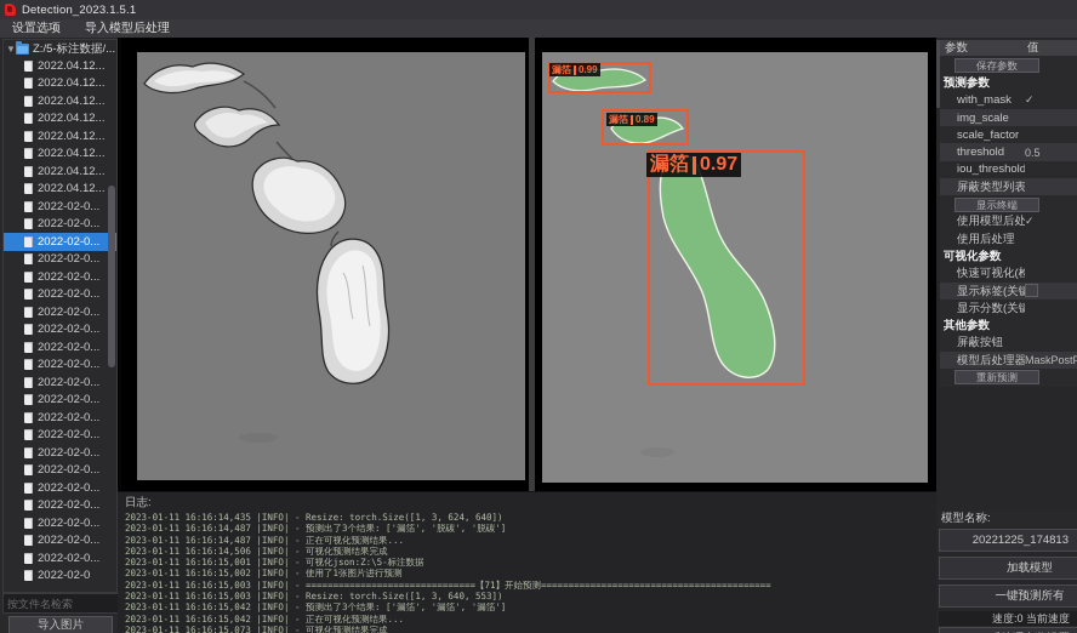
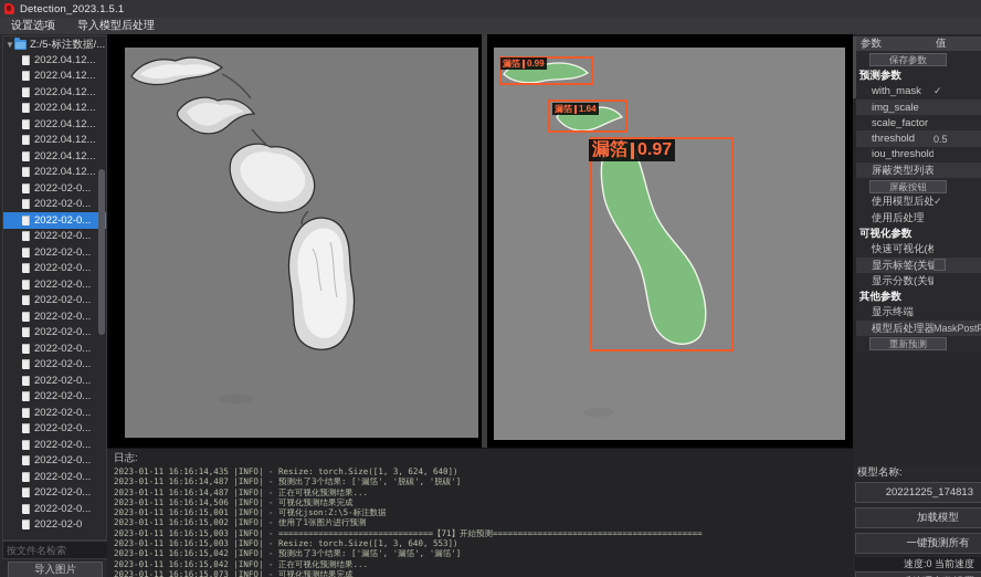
  Detection_2023.1.5.1
  设置选项
  导入模型后处理
  ▼
  Z:/5-标注数据/...
  2022.04.12...
  2022.04.12...
  2022.04.12...
  2022.04.12...
  2022.04.12...
  2022.04.12...
  2022.04.12...
  2022.04.12...
  2022-02-0...
  2022-02-0...
  2022-02-0...
  2022-02-0...
  2022-02-0...
  2022-02-0...
  2022-02-0...
  2022-02-0...
  2022-02-0...
  2022-02-0...
  2022-02-0...
  2022-02-0...
  2022-02-0...
  2022-02-0...
  2022-02-0...
  2022-02-0...
  2022-02-0...
  2022-02-0...
  2022-02-0...
  2022-02-0...
  2022-02-0...
  2022-02-0
  按文件名检索
  导入图片
  漏箔
  0.99
  漏箔
- 0.89
+ 1.64
  漏箔
  0.97
  日志:
  2023-01-11 16:16:14,435 |INFO| - Resize: torch.Size([1, 3, 624, 640])
  2023-01-11 16:16:14,487 |INFO| - 预测出了3个结果: ['漏箔', '脱碳', '脱碳']
  2023-01-11 16:16:14,487 |INFO| - 正在可视化预测结果...
  2023-01-11 16:16:14,506 |INFO| - 可视化预测结果完成
  2023-01-11 16:16:15,001 |INFO| - 可视化json:Z:\5-标注数据
  2023-01-11 16:16:15,002 |INFO| - 使用了1张图片进行预测
  2023-01-11 16:16:15,003 |INFO| - ===============================【71】开始预测==========================================
  2023-01-11 16:16:15,003 |INFO| - Resize: torch.Size([1, 3, 640, 553])
  2023-01-11 16:16:15,042 |INFO| - 预测出了3个结果: ['漏箔', '漏箔', '漏箔']
  2023-01-11 16:16:15,042 |INFO| - 正在可视化预测结果...
  2023-01-11 16:16:15,073 |INFO| - 可视化预测结果完成
  参数
  值
  保存参数
  预测参数
  with_mask
  ✓
  img_scale
  scale_factor
  threshold
  0.5
  iou_threshold
  屏蔽类型列表
- 显示终端
+ 屏蔽按钮
  使用模型后处
  ✓
  使用后处理
  可视化参数
  快速可视化(检
  显示分数(关键
  其他参数
- 屏蔽按钮
+ 显示终端
  模型后处理器
  重新预测
  模型名称:
  20221225_174813
  加载模型
  一键预测所有
  速度:0 当前速度
